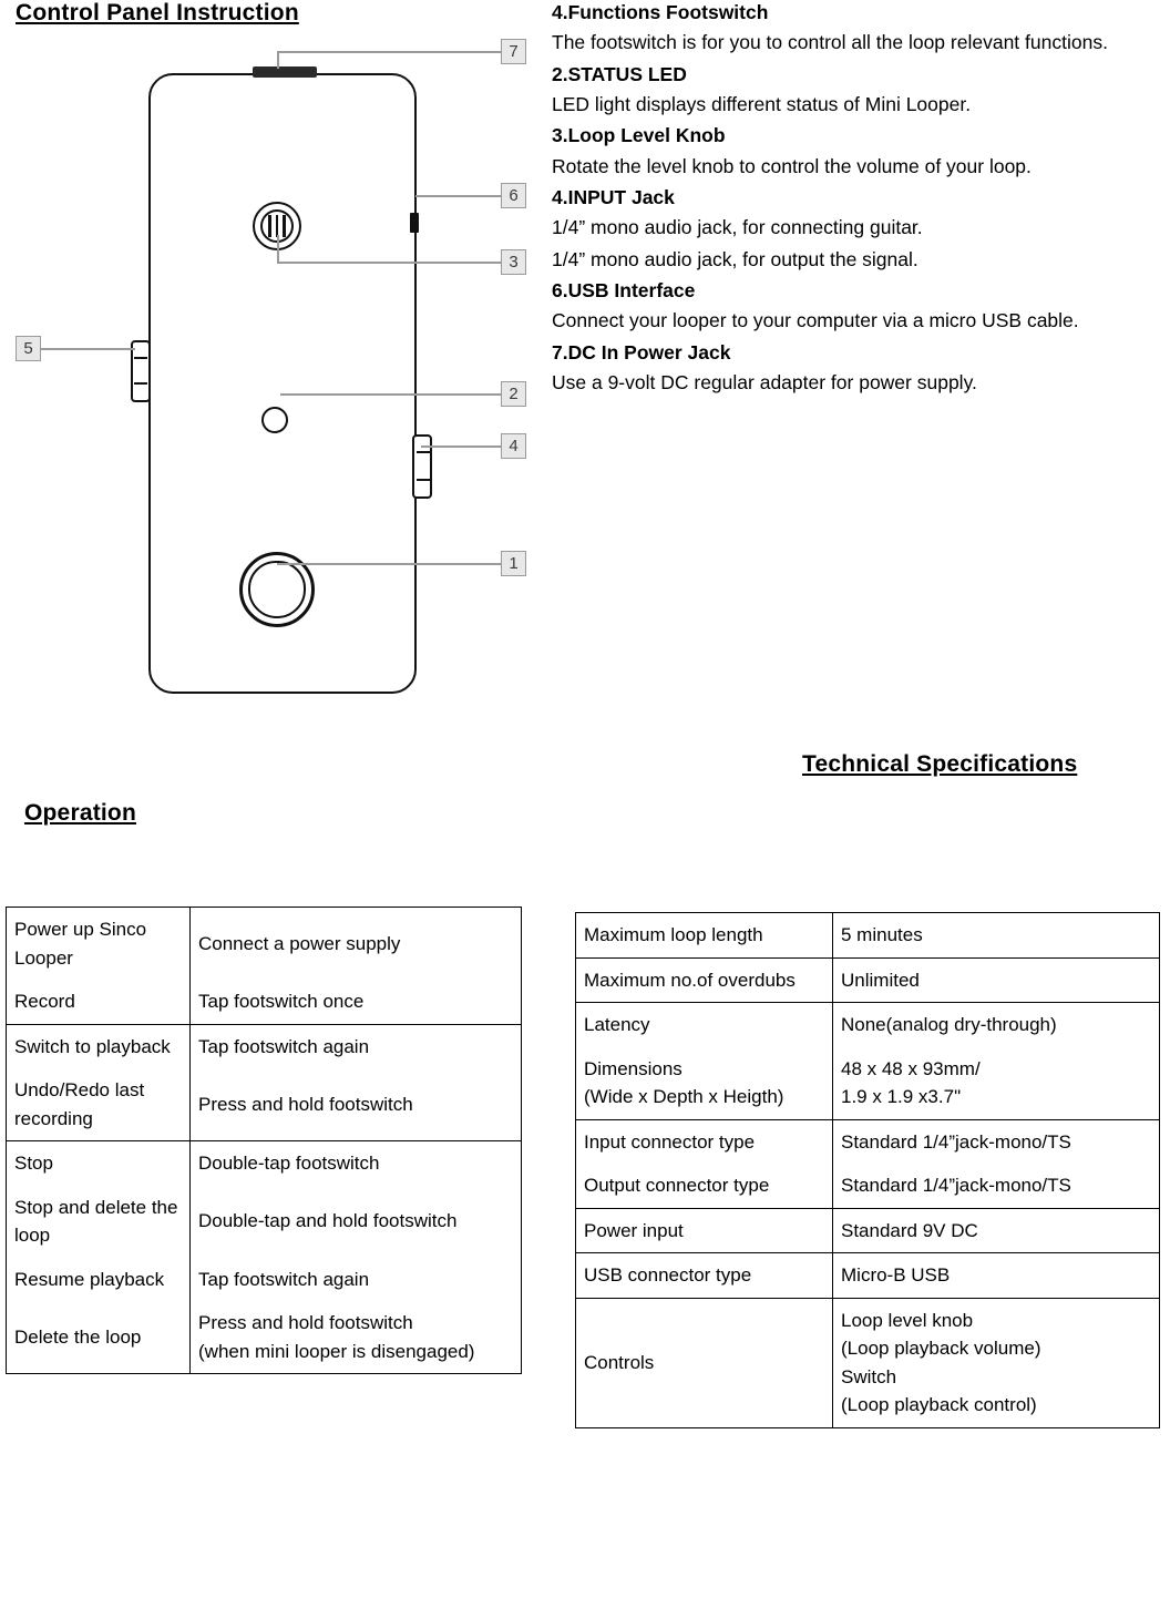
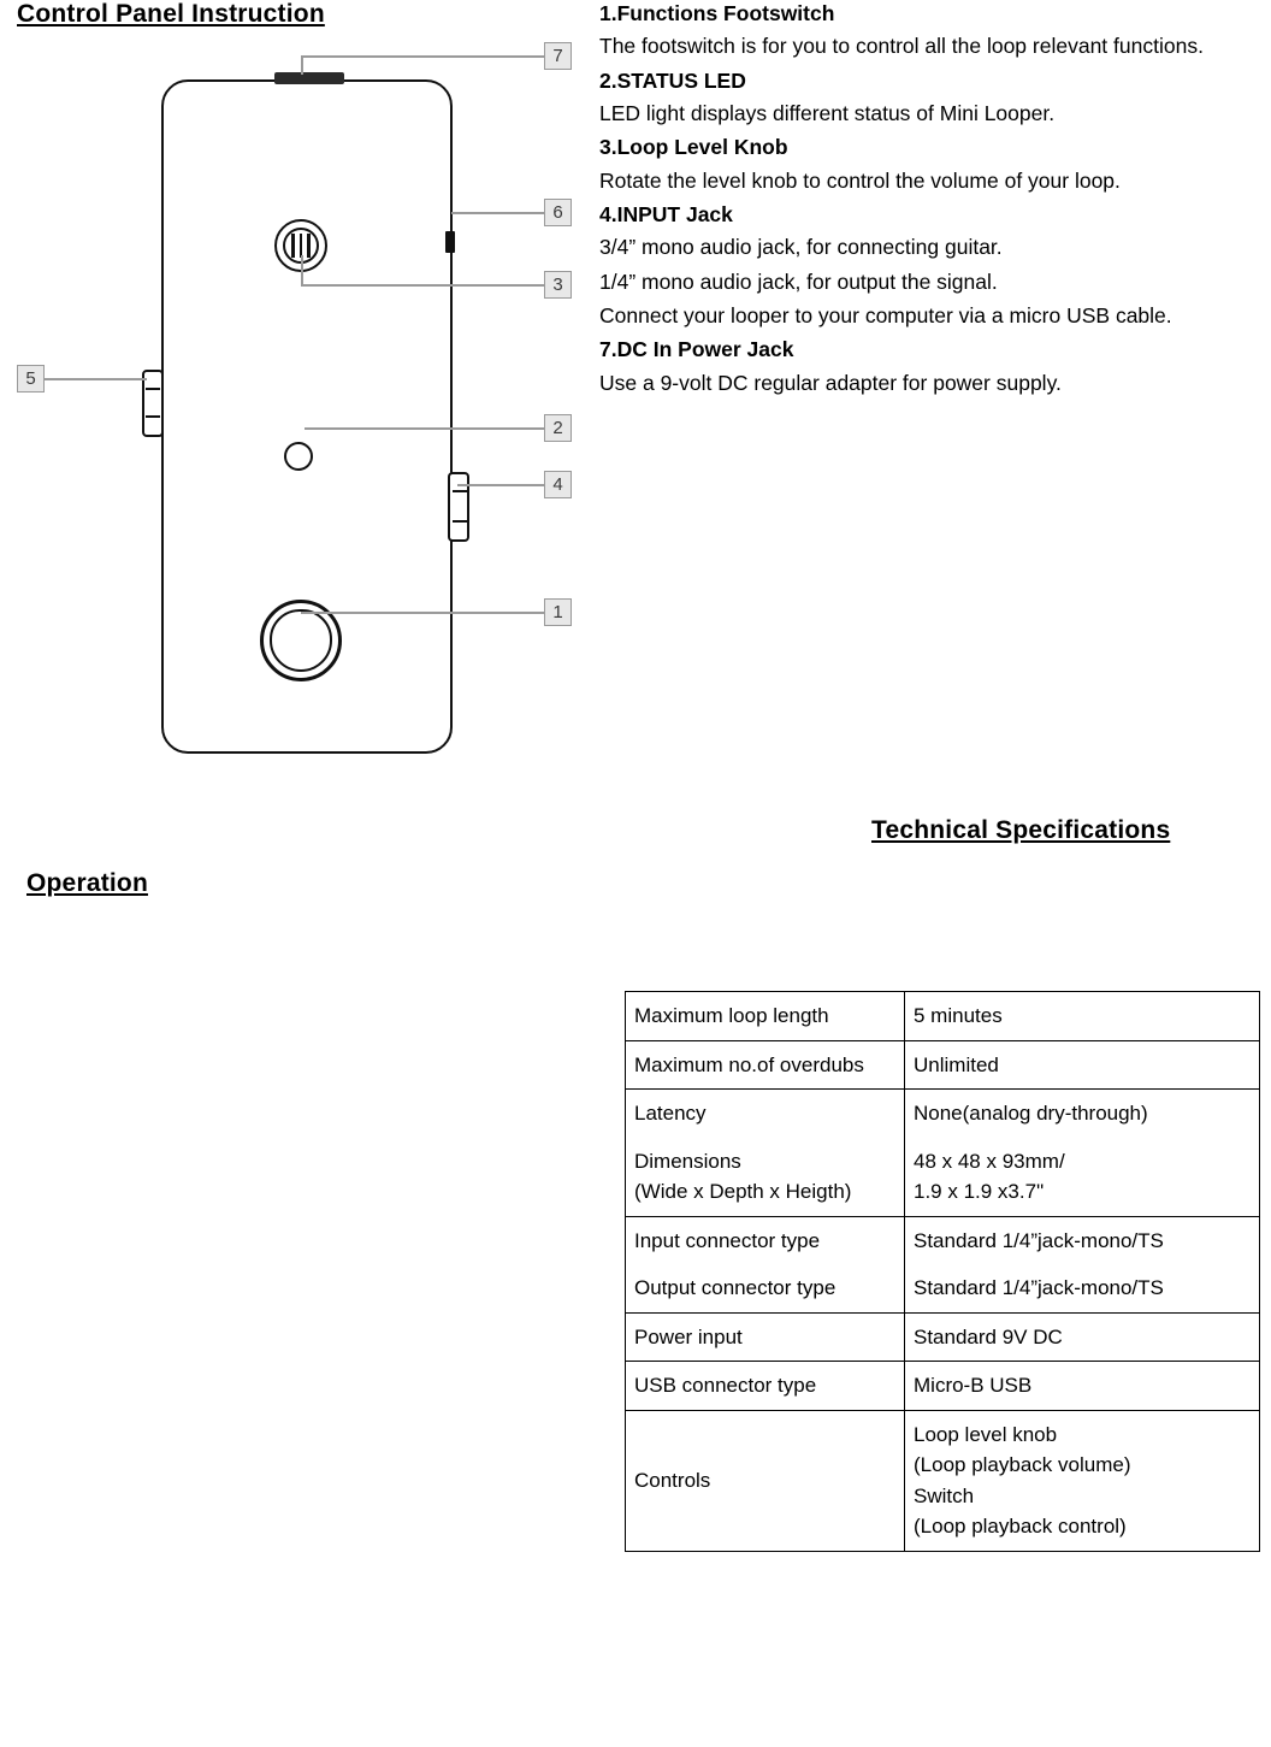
  Control Panel Instruction
  7
  6
  3
  5
  2
  4
  1
- 4.Functions Footswitch
+ 1.Functions Footswitch
  The footswitch is for you to control all the loop relevant functions.
  2.STATUS LED
  LED light displays different status of Mini Looper.
  3.Loop Level Knob
  Rotate the level knob to control the volume of your loop.
  4.INPUT Jack
- 1/4” mono audio jack, for connecting guitar.
+ 3/4” mono audio jack, for connecting guitar.
  1/4” mono audio jack, for output the signal.
- 6.USB Interface
  Connect your looper to your computer via a micro USB cable.
  7.DC In Power Jack
  Use a 9-volt DC regular adapter for power supply.
  Technical Specifications
  Operation
- Power up Sinco Looper	Connect a power supply
- Record	Tap footswitch once
- Switch to playback	Tap footswitch again
- Undo/Redo last recording	Press and hold footswitch
- Stop	Double-tap footswitch
- Stop and delete the loop	Double-tap and hold footswitch
- Resume playback	Tap footswitch again
- Delete the loop	Press and hold footswitch (when mini looper is disengaged)
  Maximum loop length	5 minutes
  Maximum no.of overdubs	Unlimited
  Latency	None(analog dry-through)
  Dimensions (Wide x Depth x Heigth)	48 x 48 x 93mm/ 1.9 x 1.9 x3.7"
  Input connector type	Standard 1/4”jack-mono/TS
  Output connector type	Standard 1/4”jack-mono/TS
  Power input	Standard 9V DC
  USB connector type	Micro-B USB
  Controls	Loop level knob (Loop playback volume) Switch (Loop playback control)
